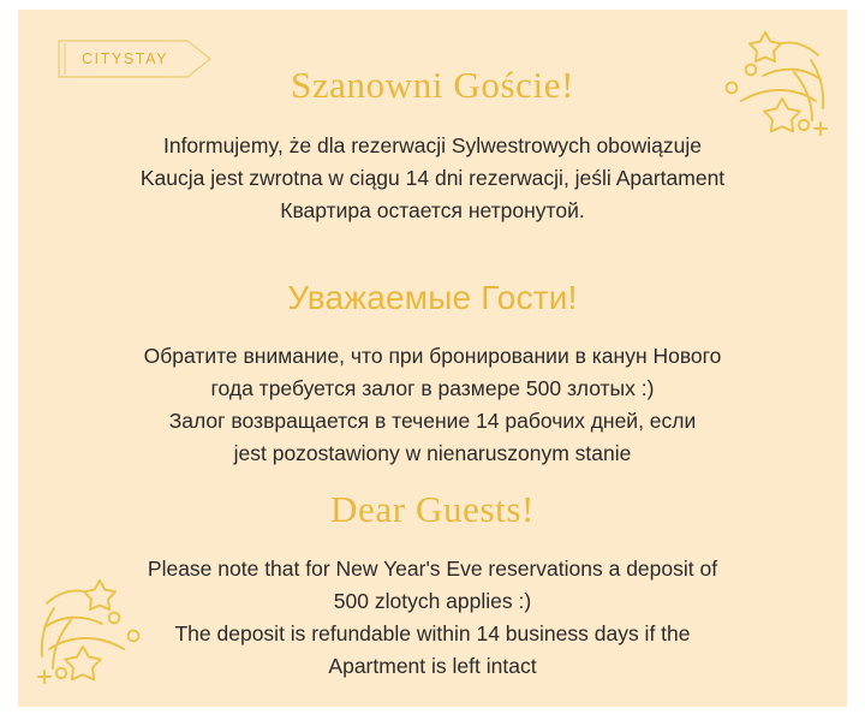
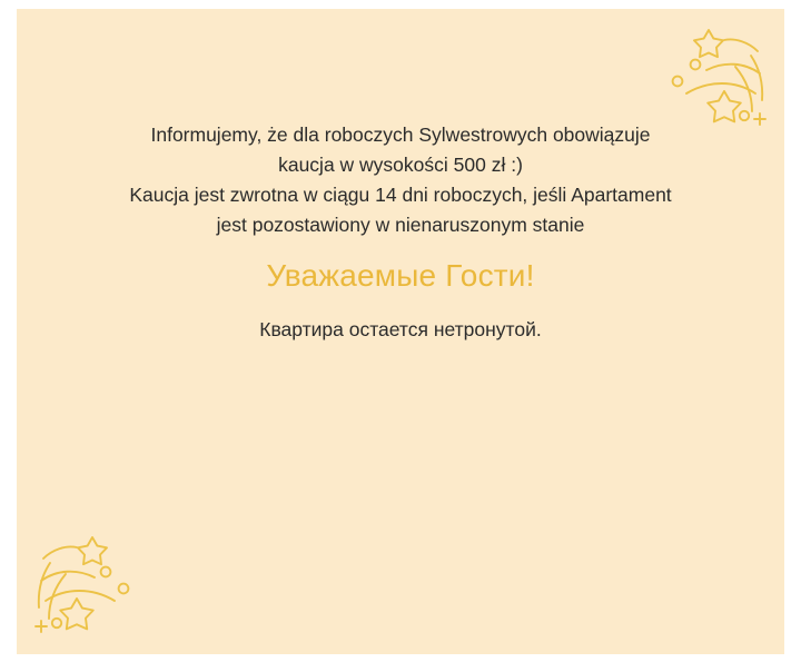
- CITYSTAY
- Szanowni Goście!
- Informujemy, że dla rezerwacji Sylwestrowych obowiązuje
+ Informujemy, że dla roboczych Sylwestrowych obowiązuje
+ kaucja w wysokości 500 zł :)
- Kaucja jest zwrotna w ciągu 14 dni rezerwacji, jeśli Apartament
+ Kaucja jest zwrotna w ciągu 14 dni roboczych, jeśli Apartament
- Квартира остается нетронутой.
+ jest pozostawiony w nienaruszonym stanie
  Уважаемые Гости!
- Обратите внимание, что при бронировании в канун Нового
- года требуется залог в размере 500 злотых :)
- Залог возвращается в течение 14 рабочих дней, если
- jest pozostawiony w nienaruszonym stanie
+ Квартира остается нетронутой.
- Dear Guests!
- Please note that for New Year's Eve reservations a deposit of
- 500 zlotych applies :)
- The deposit is refundable within 14 business days if the
- Apartment is left intact
